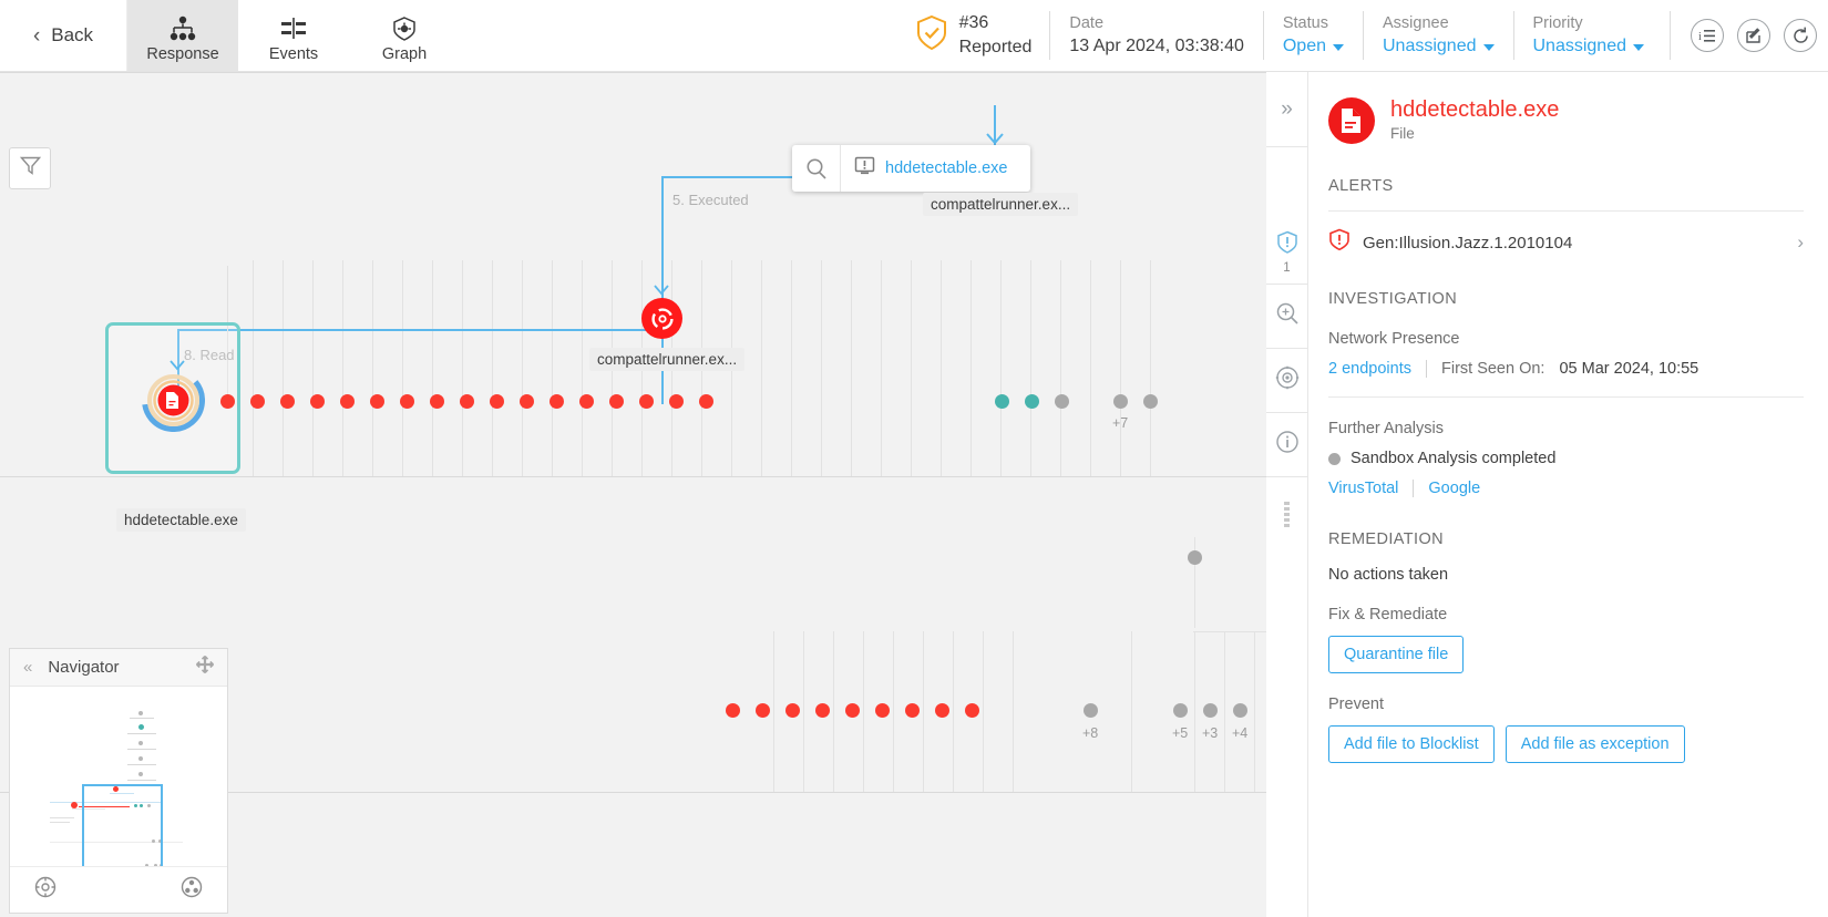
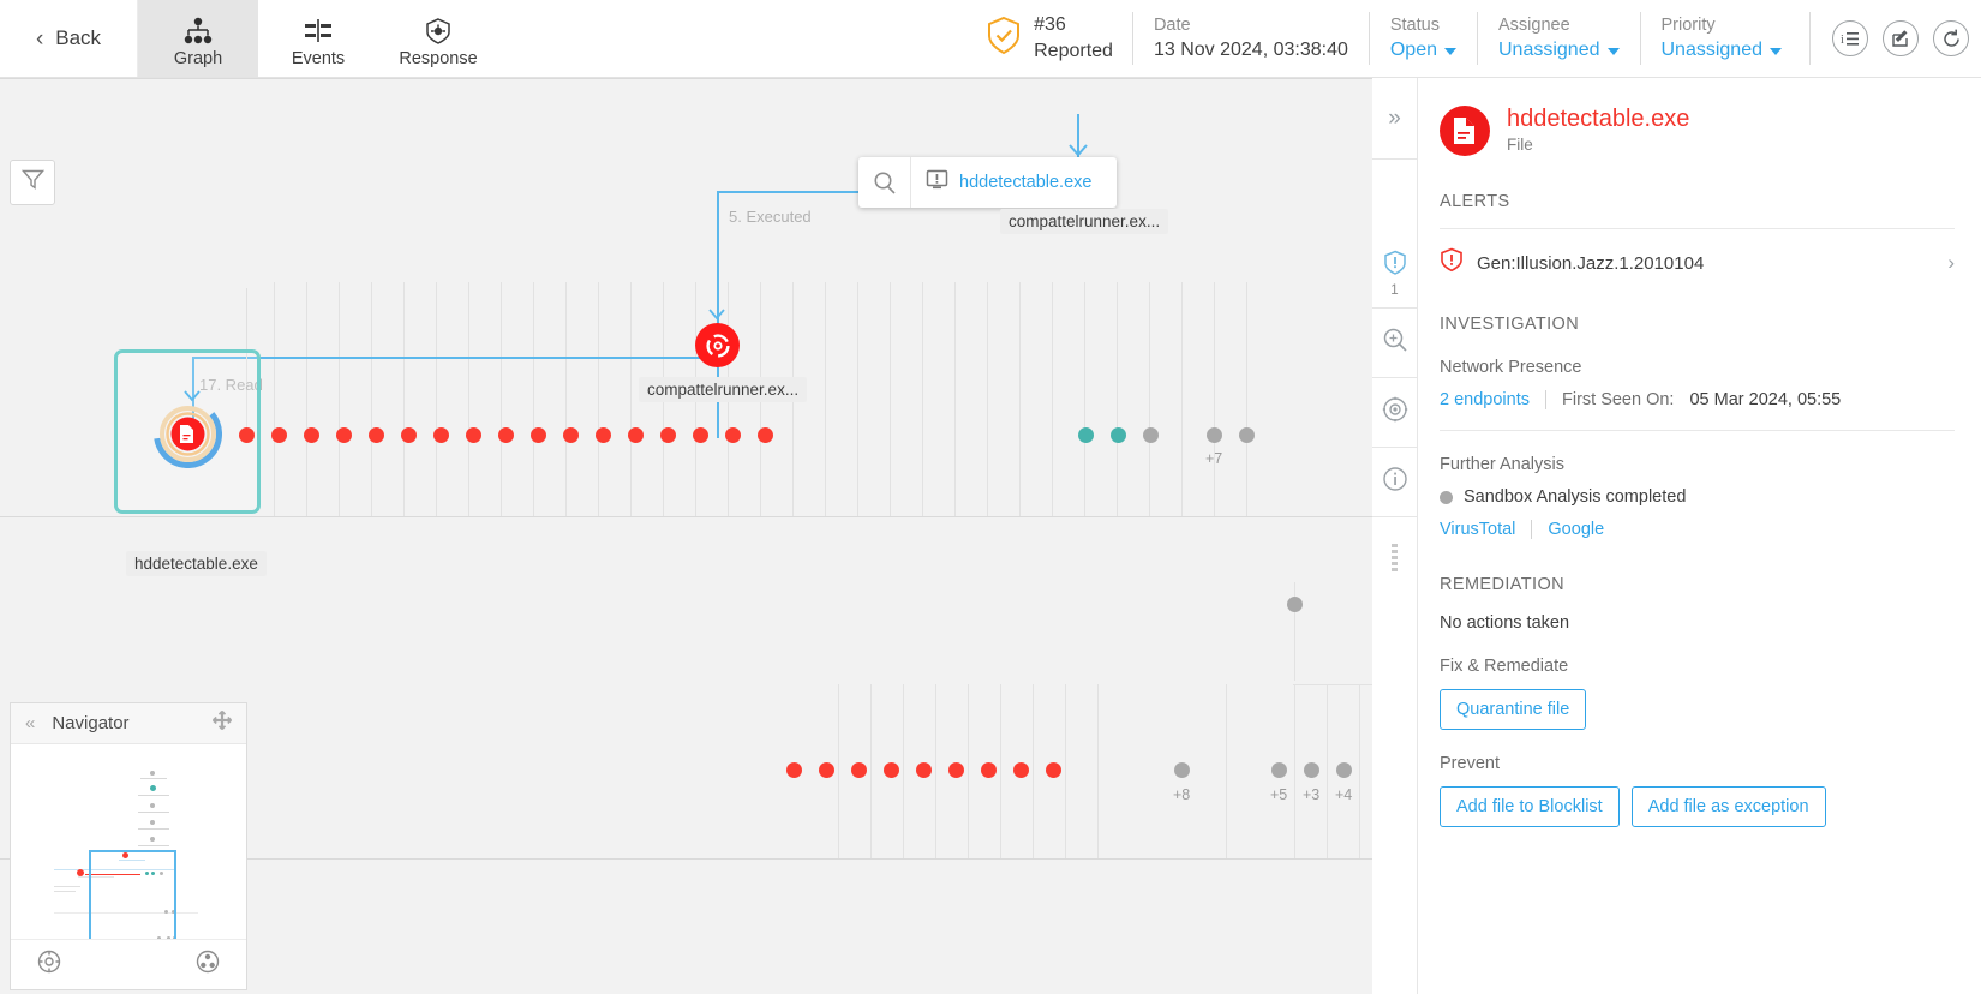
  ‹
  Back
- Response
+ Graph
  Events
- Graph
+ Response
  #36
  Reported
  Date
- 13 Apr 2024, 03:38:40
+ 13 Nov 2024, 03:38:40
  Status
  Open
  Assignee
  Unassigned
  Priority
  Unassigned
  i
  5. Executed
- 8. Read
+ 17. Read
  hddetectable.exe
  compattelrunner.ex...
  +7
  +8
  +5
  +3
  +4
  hddetectable.exe
  compattelrunner.ex...
  «
  Navigator
  »
  1
  hddetectable.exe
  File
  ALERTS
  Gen:Illusion.Jazz.1.2010104
  ›
  INVESTIGATION
  Network Presence
  2 endpoints
  First Seen On:
- 05 Mar 2024, 10:55
+ 05 Mar 2024, 05:55
  Further Analysis
  Sandbox Analysis completed
  VirusTotal
  Google
  REMEDIATION
  No actions taken
  Fix & Remediate
  Quarantine file
  Prevent
  Add file to Blocklist
  Add file as exception
